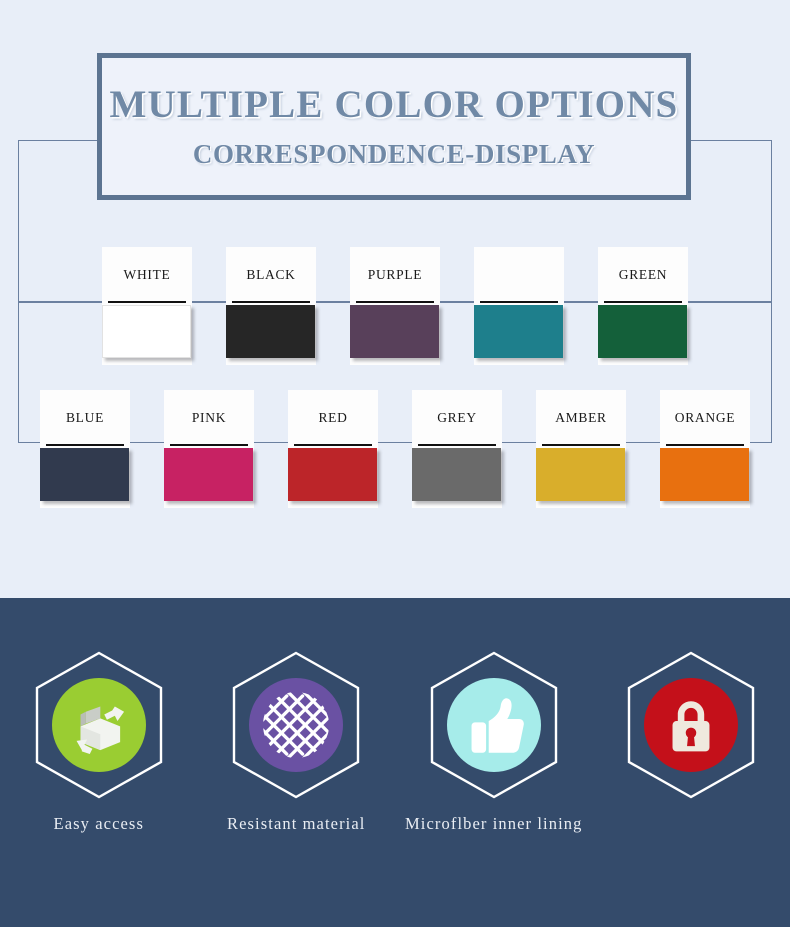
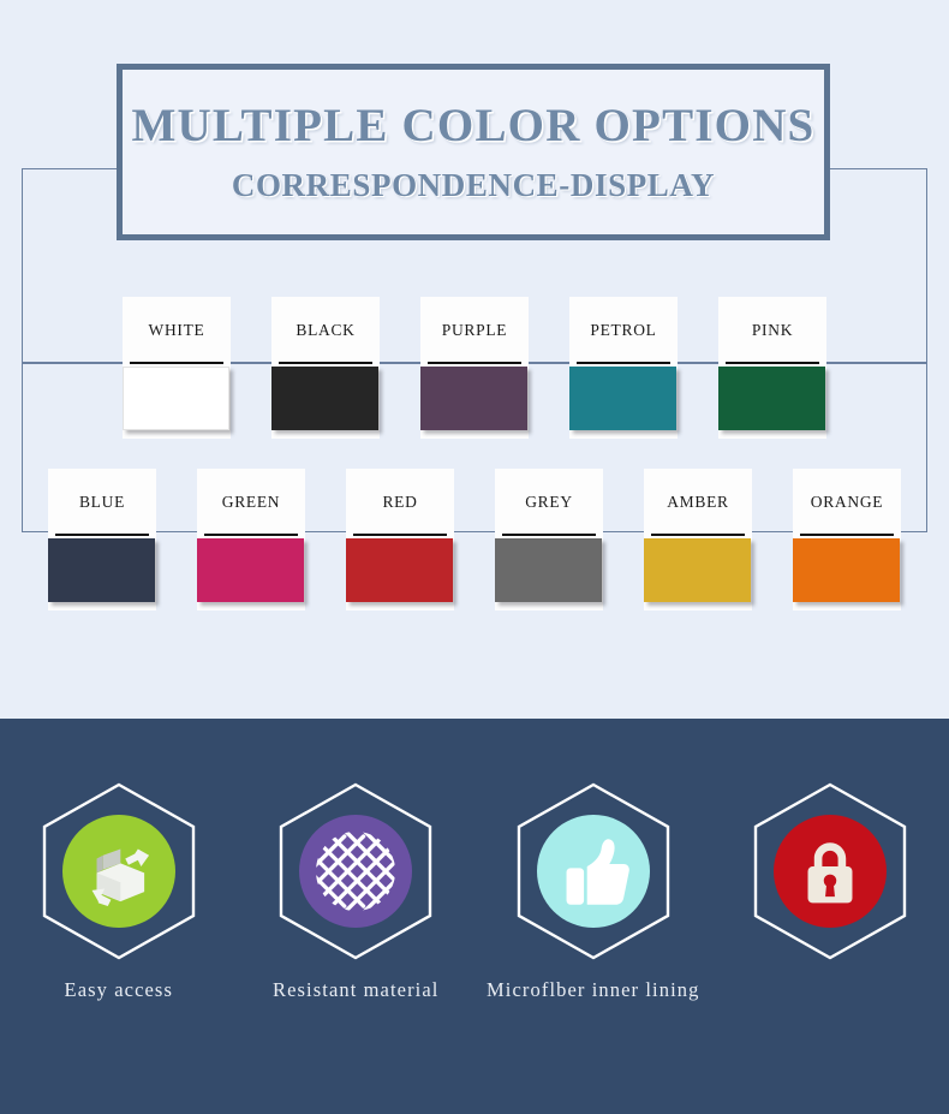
  MULTIPLE COLOR OPTIONS
  CORRESPONDENCE-DISPLAY
  WHITE
  BLACK
  PURPLE
+ PETROL
- GREEN
+ PINK
  BLUE
- PINK
+ GREEN
  RED
  GREY
  AMBER
  ORANGE
  Easy access
  Resistant material
  Microflber inner lining
